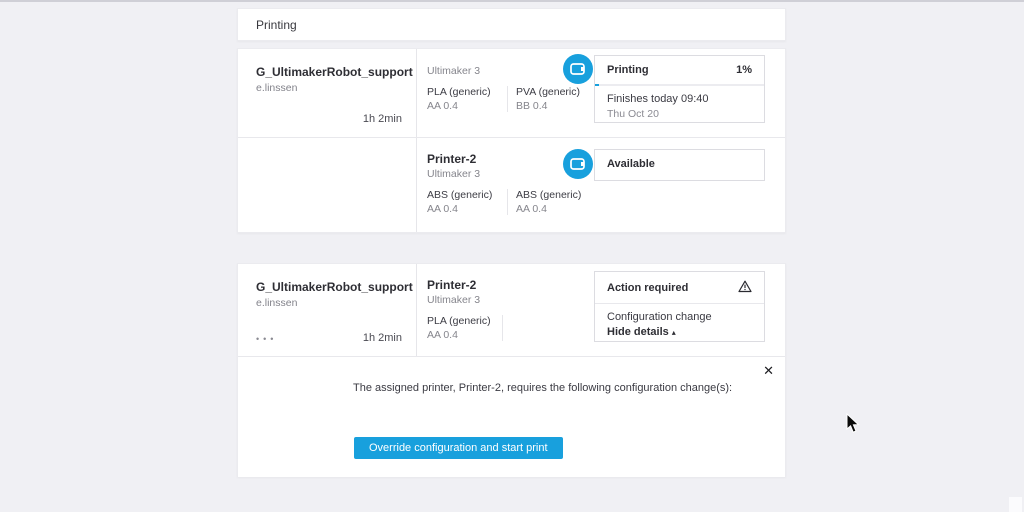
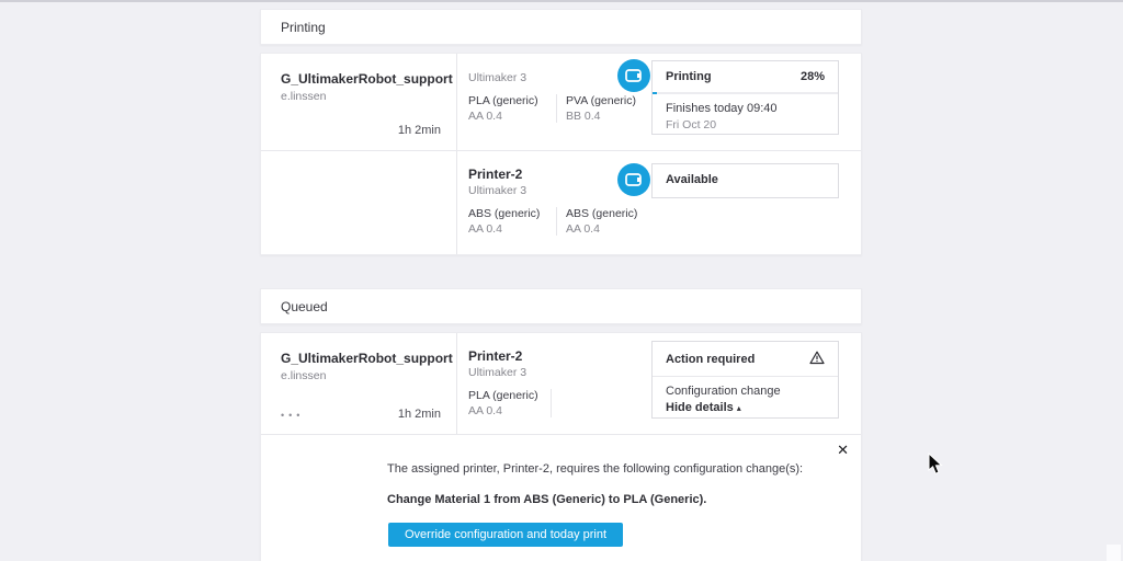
  Printing
  G_UltimakerRobot_support
  e.linssen
  1h 2min
  Ultimaker 3
  PLA (generic)
  AA 0.4
  PVA (generic)
  BB 0.4
  Printing
- 1%
+ 28%
  Finishes today 09:40
- Thu Oct 20
+ Fri Oct 20
  Printer-2
  Ultimaker 3
  ABS (generic)
  AA 0.4
  ABS (generic)
  AA 0.4
  Available
+ Queued
  G_UltimakerRobot_support
  e.linssen
  •••
  1h 2min
  Printer-2
  Ultimaker 3
  PLA (generic)
  AA 0.4
  Action required
  Configuration change
  Hide details ▴
  ✕
  The assigned printer, Printer-2, requires the following configuration change(s):
+ Change Material 1 from ABS (Generic) to PLA (Generic).
- Override configuration and start print
+ Override configuration and today print
